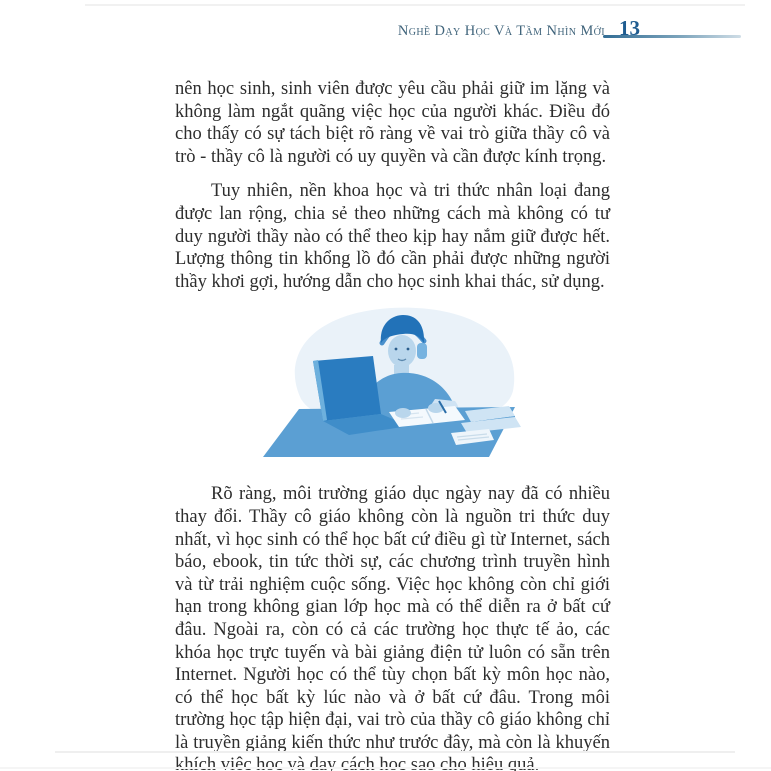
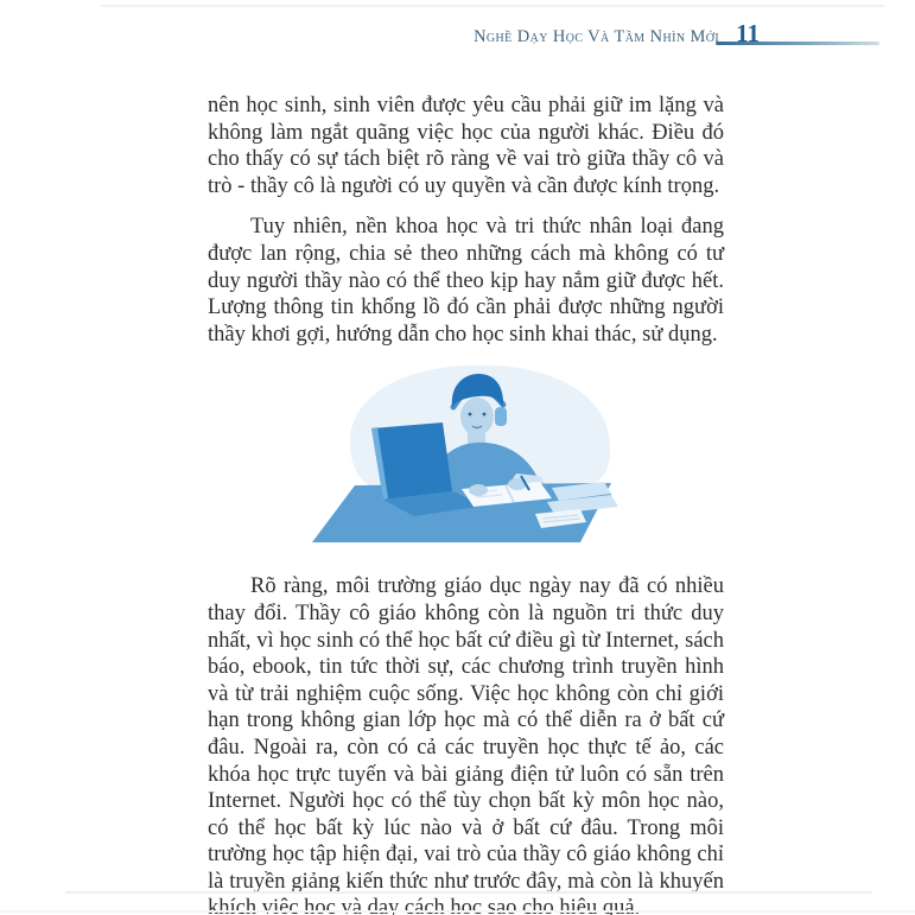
  Nghề Dạy Học Và Tầm Nhìn Mới
- 13
+ 11
  nên học sinh, sinh viên được yêu cầu phải giữ im lặng và không làm ngắt quãng việc học của người khác. Điều đó cho thấy có sự tách biệt rõ ràng về vai trò giữa thầy cô và trò - thầy cô là người có uy quyền và cần được kính trọng.
  Tuy nhiên, nền khoa học và tri thức nhân loại đang được lan rộng, chia sẻ theo những cách mà không có tư duy người thầy nào có thể theo kịp hay nắm giữ được hết. Lượng thông tin khổng lồ đó cần phải được những người thầy khơi gợi, hướng dẫn cho học sinh khai thác, sử dụng.
- Rõ ràng, môi trường giáo dục ngày nay đã có nhiều thay đổi. Thầy cô giáo không còn là nguồn tri thức duy nhất, vì học sinh có thể học bất cứ điều gì từ Internet, sách báo, ebook, tin tức thời sự, các chương trình truyền hình và từ trải nghiệm cuộc sống. Việc học không còn chỉ giới hạn trong không gian lớp học mà có thể diễn ra ở bất cứ đâu. Ngoài ra, còn có cả các trường học thực tế ảo, các khóa học trực tuyến và bài giảng điện tử luôn có sẵn trên Internet. Người học có thể tùy chọn bất kỳ môn học nào, có thể học bất kỳ lúc nào và ở bất cứ đâu. Trong môi trường học tập hiện đại, vai trò của thầy cô giáo không chỉ là truyền giảng kiến thức như trước đây, mà còn là khuyến khích việc học và dạy cách học sao cho hiệu quả.
+ Rõ ràng, môi trường giáo dục ngày nay đã có nhiều thay đổi. Thầy cô giáo không còn là nguồn tri thức duy nhất, vì học sinh có thể học bất cứ điều gì từ Internet, sách báo, ebook, tin tức thời sự, các chương trình truyền hình và từ trải nghiệm cuộc sống. Việc học không còn chỉ giới hạn trong không gian lớp học mà có thể diễn ra ở bất cứ đâu. Ngoài ra, còn có cả các truyền học thực tế ảo, các khóa học trực tuyến và bài giảng điện tử luôn có sẵn trên Internet. Người học có thể tùy chọn bất kỳ môn học nào, có thể học bất kỳ lúc nào và ở bất cứ đâu. Trong môi trường học tập hiện đại, vai trò của thầy cô giáo không chỉ là truyền giảng kiến thức như trước đây, mà còn là khuyến khích việc học và dạy cách học sao cho hiệu quả.
